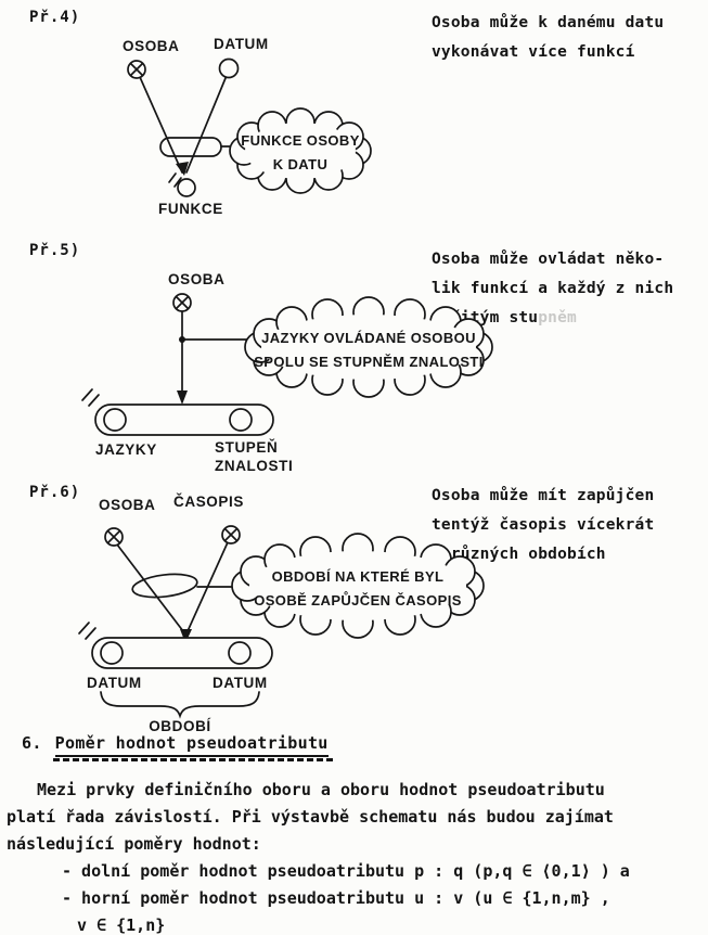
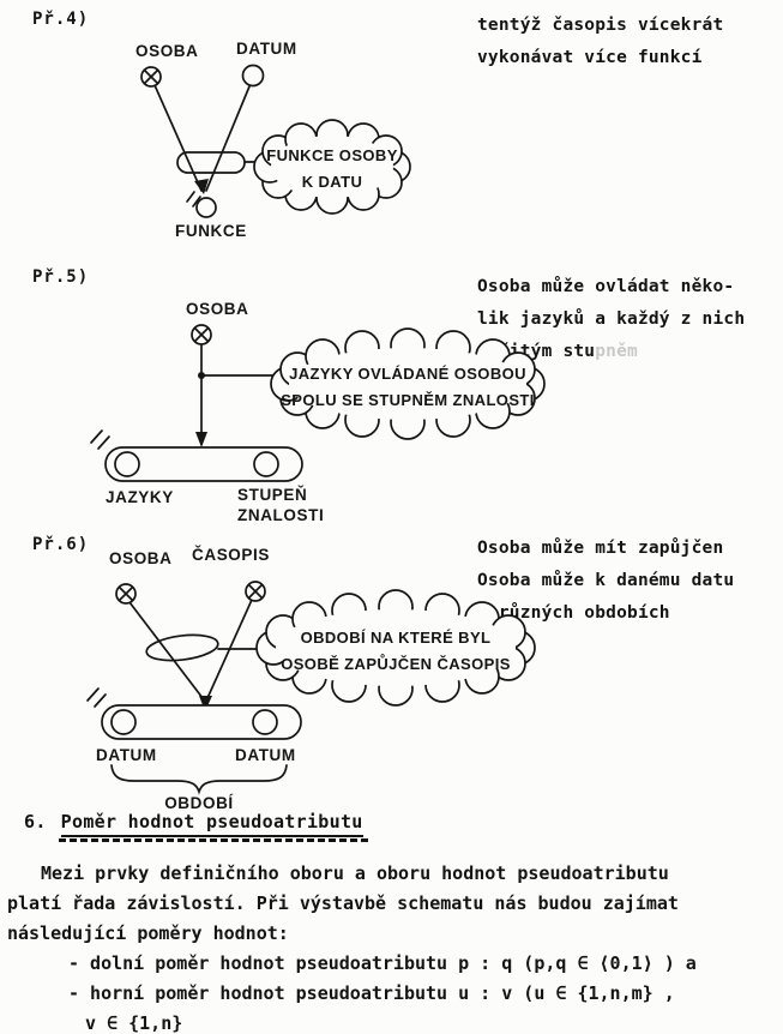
  Př.4)
- Osoba může k danému datu
+ tentýž časopis vícekrát
  vykonávat více funkcí
  FUNKCE OSOBY
  K DATU
  OSOBA
  DATUM
  FUNKCE
  Př.5)
  Osoba může ovládat něko-
- lik funkcí a každý z nich
+ lik jazyků a každý z nich
  itým stupněm
  JAZYKY OVLÁDANÉ OSOBOU
  SPOLU SE STUPNĚM ZNALOSTI
  OSOBA
  JAZYKY
  STUPEŇ
  ZNALOSTI
  Př.6)
  Osoba může mít zapůjčen
- tentýž časopis vícekrát
+ Osoba může k danému datu
  různých obdobích
  OBDOBÍ NA KTERÉ BYL
  OSOBĚ ZAPŮJČEN ČASOPIS
  OSOBA
  ČASOPIS
  DATUM
  DATUM
  OBDOBÍ
  6. Poměr hodnot pseudoatributu
  Mezi prvky definičního oboru a oboru hodnot pseudoatributu
  platí řada závislostí. Při výstavbě schematu nás budou zajímat
  následující poměry hodnot:
  - dolní poměr hodnot pseudoatributu p : q (p,q ∈ ⟨0,1⟩ ) a
  - horní poměr hodnot pseudoatributu u : v (u ∈ {1,n,m} ,
  v ∈ {1,n}
